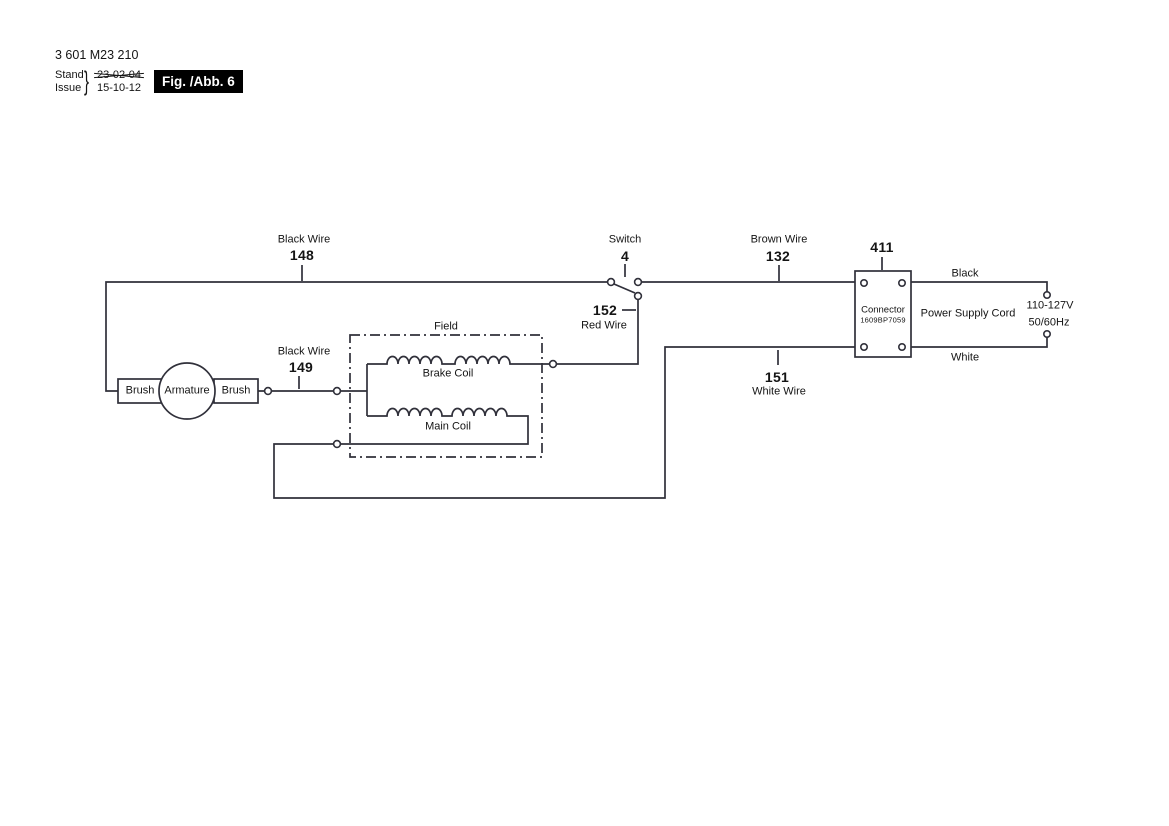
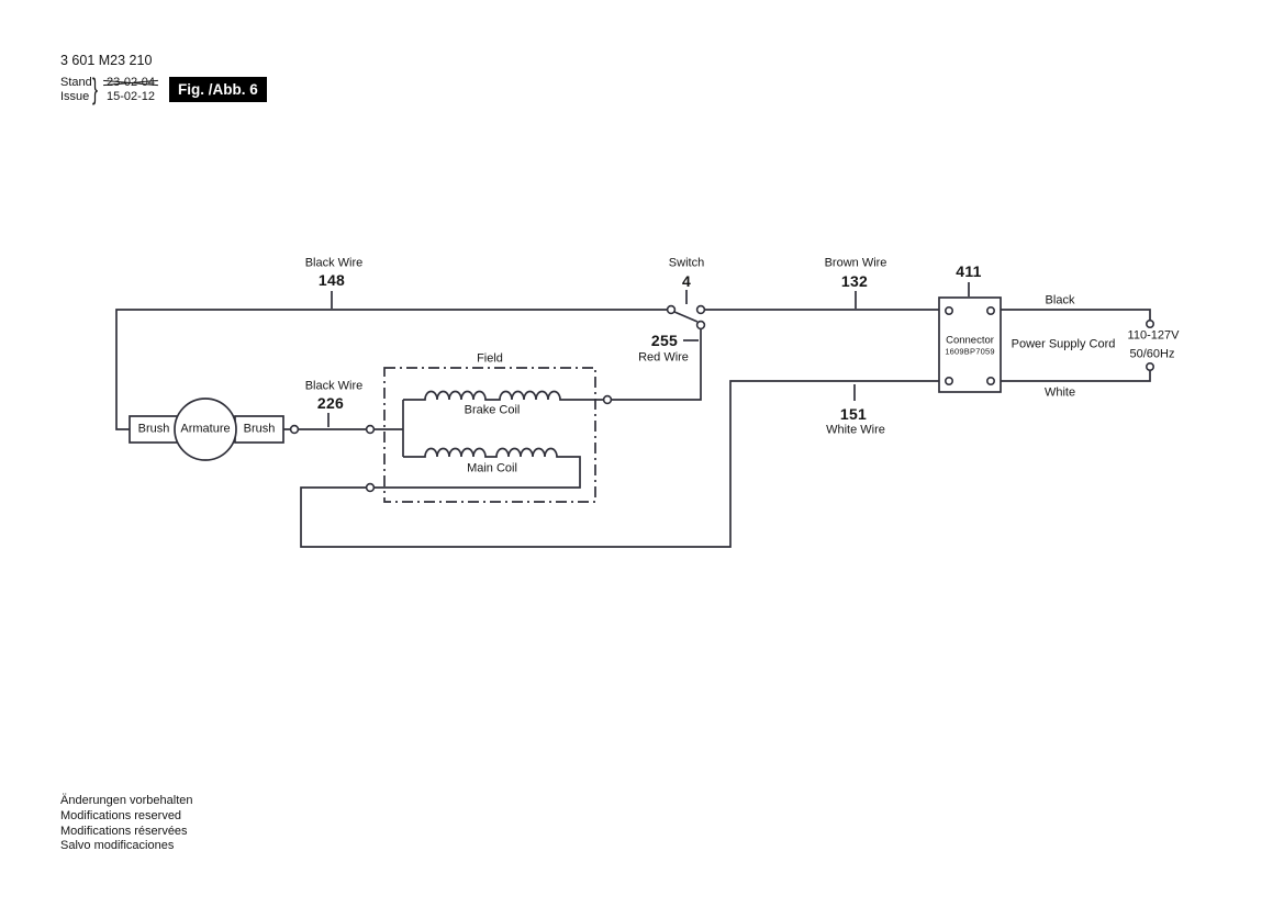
  3 601 M23 210
  Stand
  Issue
  }
  23-02-04
- 15-10-12
+ 15-02-12
  Fig. /Abb. 6
  Black Wire
  148
  Switch
  4
  Brown Wire
  132
  411
  Connector
  1609BP7059
- 152
+ 255
  Red Wire
  151
  White Wire
  Black Wire
- 149
+ 226
  Black
  White
  Power Supply Cord
  110-127V
  50/60Hz
  Field
  Brake Coil
  Main Coil
  Brush
  Armature
  Brush
+ Änderungen vorbehalten
+ Modifications reserved
+ Modifications réservées
+ Salvo modificaciones
